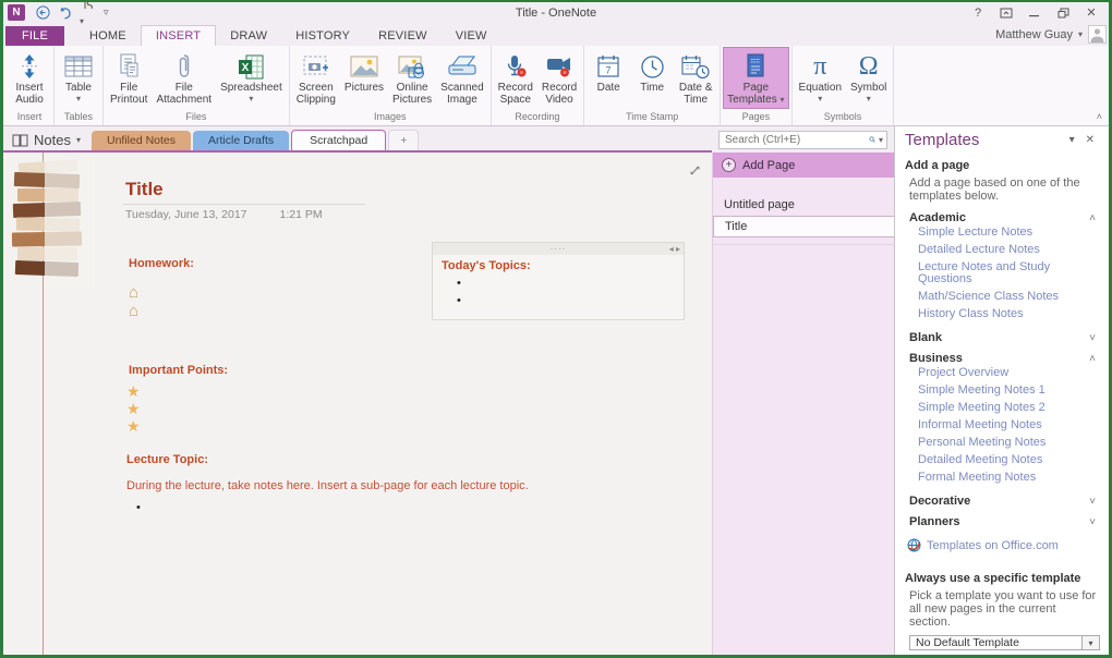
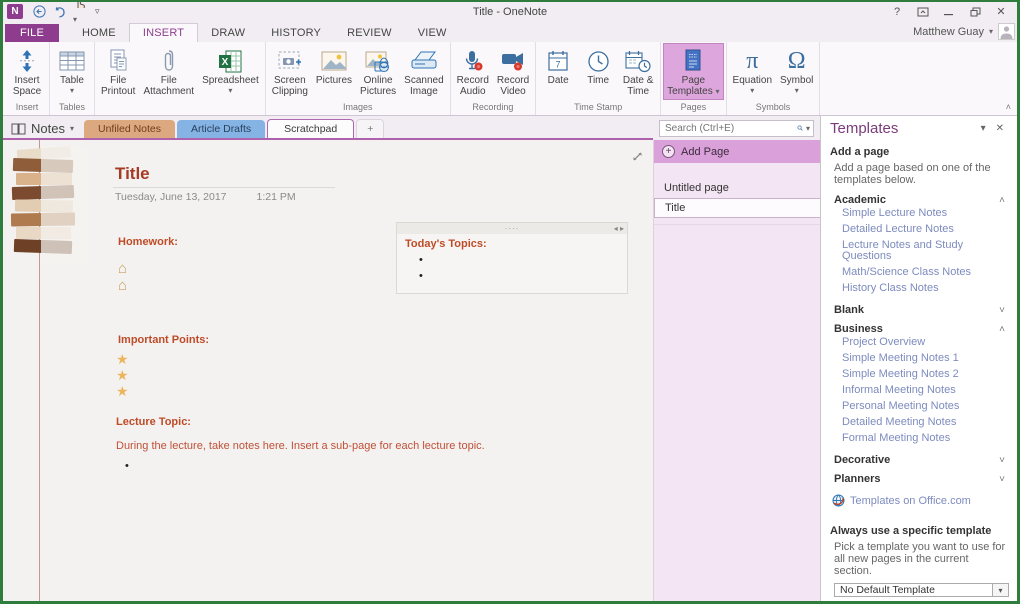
  N
  ▾
  ▿
  Title - OneNote
  ?
  ✕
  FILE
  HOME
  INSERT
  DRAW
  HISTORY
  REVIEW
  VIEW
  Matthew Guay
  ▾
  Insert
- Audio
+ Space
  Insert
  Table
  ▾
  Tables
  File
  Printout
  File
  Attachment
  X
  Spreadsheet
  ▾
- Files
  Screen
  Clipping
  Pictures
  Online
  Pictures
  Scanned
  Image
  Images
  Record
- Space
+ Audio
  Record
  Video
  Recording
  7
  Date
  Time
  Date &
  Time
  Time Stamp
  Page
  Templates ▾
  Pages
  π
  Equation
  ▾
  Ω
  Symbol
  ▾
  Symbols
  ˄
  Notes
  ▾
  Unfiled Notes
  Article Drafts
  Scratchpad
  +
  Search (Ctrl+E)
  ▾
  Title
  Tuesday, June 13, 2017
  1:21 PM
  Homework:
  ⌂
  ⌂
  ····
  ◂ ▸
  Today's Topics:
  •
  •
  Important Points:
  ★
  ★
  ★
  Lecture Topic:
  During the lecture, take notes here. Insert a sub-page for each lecture topic.
  •
  +
  Add Page
  Untitled page
  Title
  Templates
  ▾
  ✕
  Add a page
  Add a page based on one of the templates below.
  Academic
  ˄
  Simple Lecture Notes
  Detailed Lecture Notes
  Lecture Notes and Study Questions
  Math/Science Class Notes
  History Class Notes
  Blank
  ˅
  Business
  ˄
  Project Overview
  Simple Meeting Notes 1
  Simple Meeting Notes 2
  Informal Meeting Notes
  Personal Meeting Notes
  Detailed Meeting Notes
  Formal Meeting Notes
  Decorative
  ˅
  Planners
  ˅
  Templates on Office.com
  Always use a specific template
  Pick a template you want to use for all new pages in the current section.
  No Default Template
  ▾
